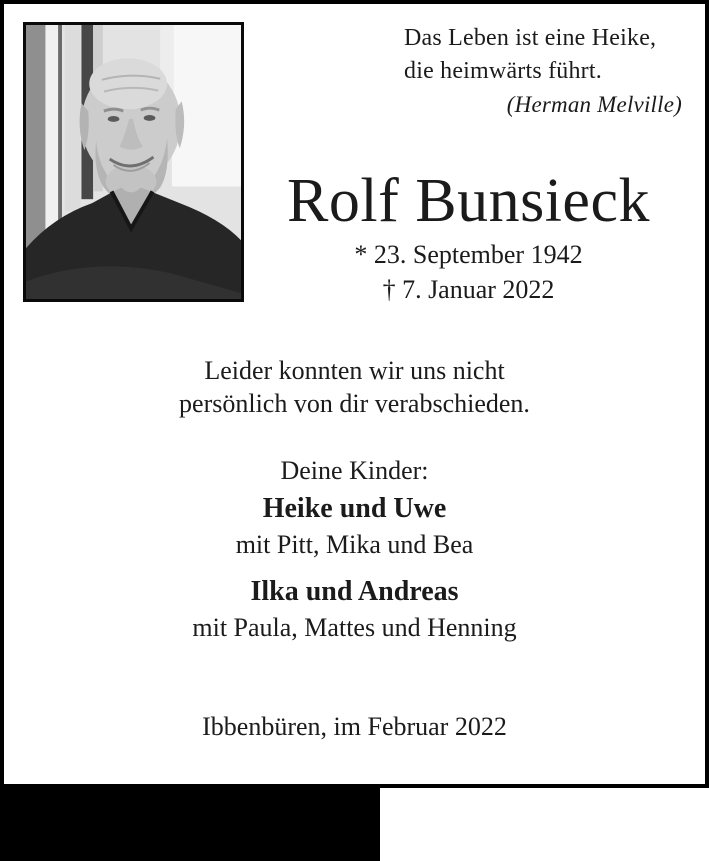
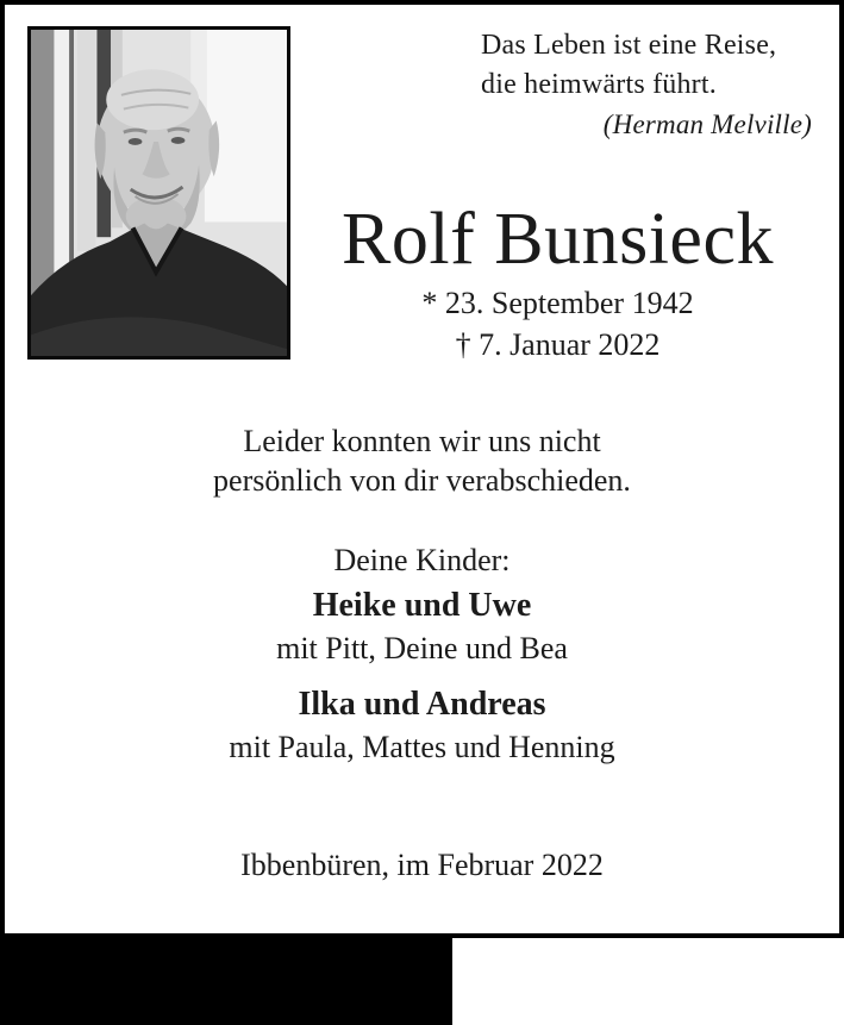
- Das Leben ist eine Heike,
+ Das Leben ist eine Reise,
  die heimwärts führt.
  (Herman Melville)
  Rolf Bunsieck
  * 23. September 1942
  † 7. Januar 2022
  Leider konnten wir uns nicht
  persönlich von dir verabschieden.
  Deine Kinder:
  Heike und Uwe
- mit Pitt, Mika und Bea
+ mit Pitt, Deine und Bea
  Ilka und Andreas
  mit Paula, Mattes und Henning
  Ibbenbüren, im Februar 2022
